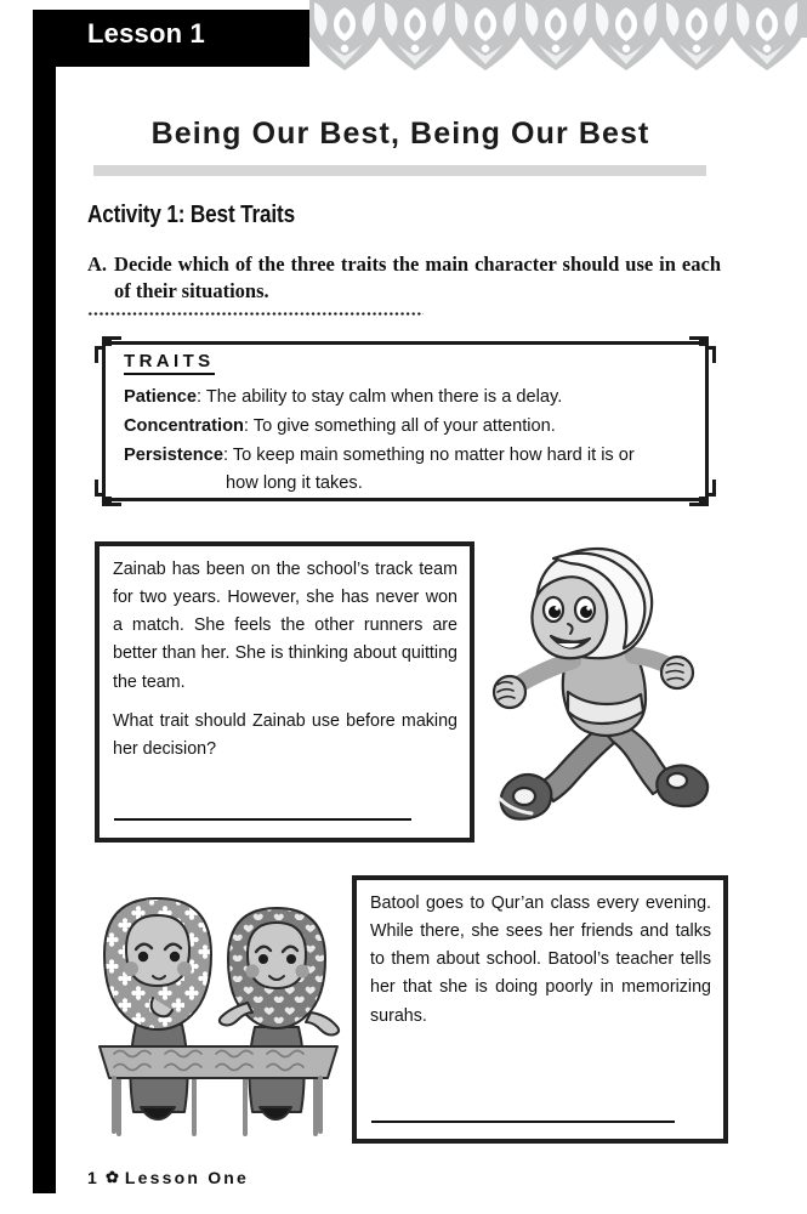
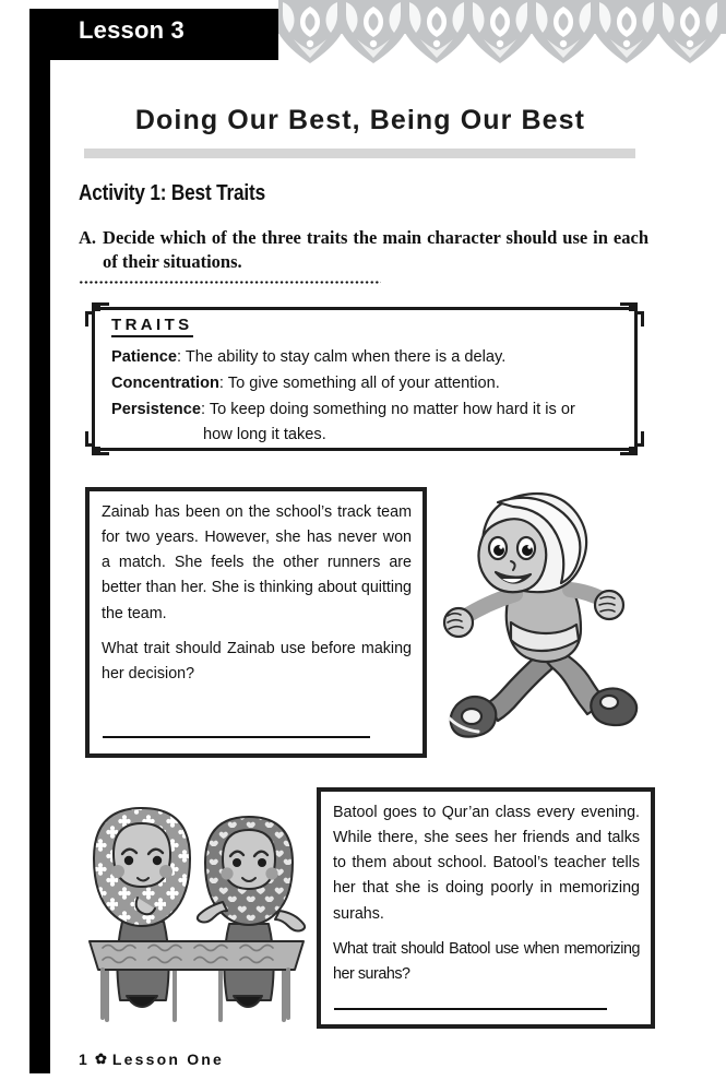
- Lesson 1
+ Lesson 3
- Being Our Best, Being Our Best
+ Doing Our Best, Being Our Best
  Activity 1: Best Traits
  A.
  Decide which of the three traits the main character should use in each of their situations.
  TRAITS
  Patience: The ability to stay calm when there is a delay.
  Concentration: To give something all of your attention.
- Persistence: To keep main something no matter how hard it is or
+ Persistence: To keep doing something no matter how hard it is or
  how long it takes.
  Zainab has been on the school’s track team for two years. However, she has never won a match. She feels the other runners are better than her. She is thinking about quitting the team.
  What trait should Zainab use before making her decision?
  Batool goes to Qur’an class every evening. While there, she sees her friends and talks to them about school. Batool’s teacher tells her that she is doing poorly in memorizing surahs.
+ What trait should Batool use when memorizing her surahs?
  1
  ✿
  Lesson One
